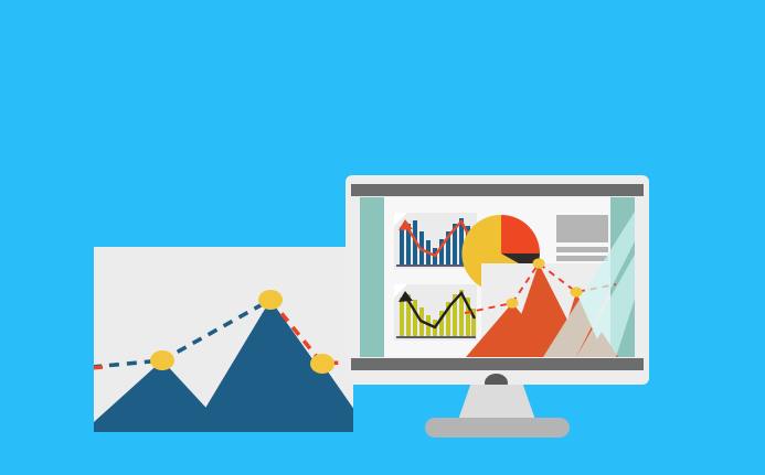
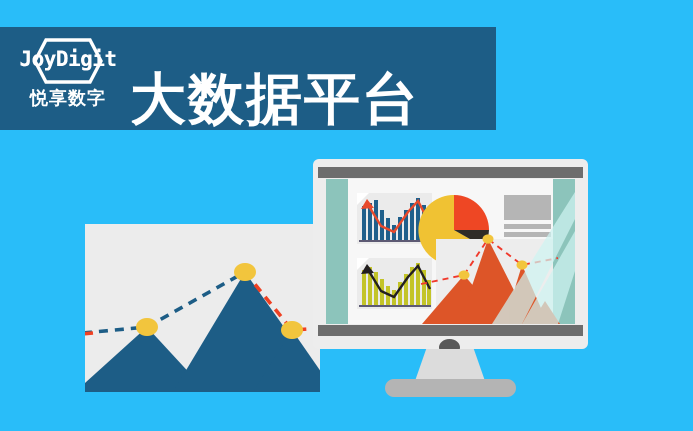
+ JoyDigit
+ 悦享数字
+ 大数据平台
